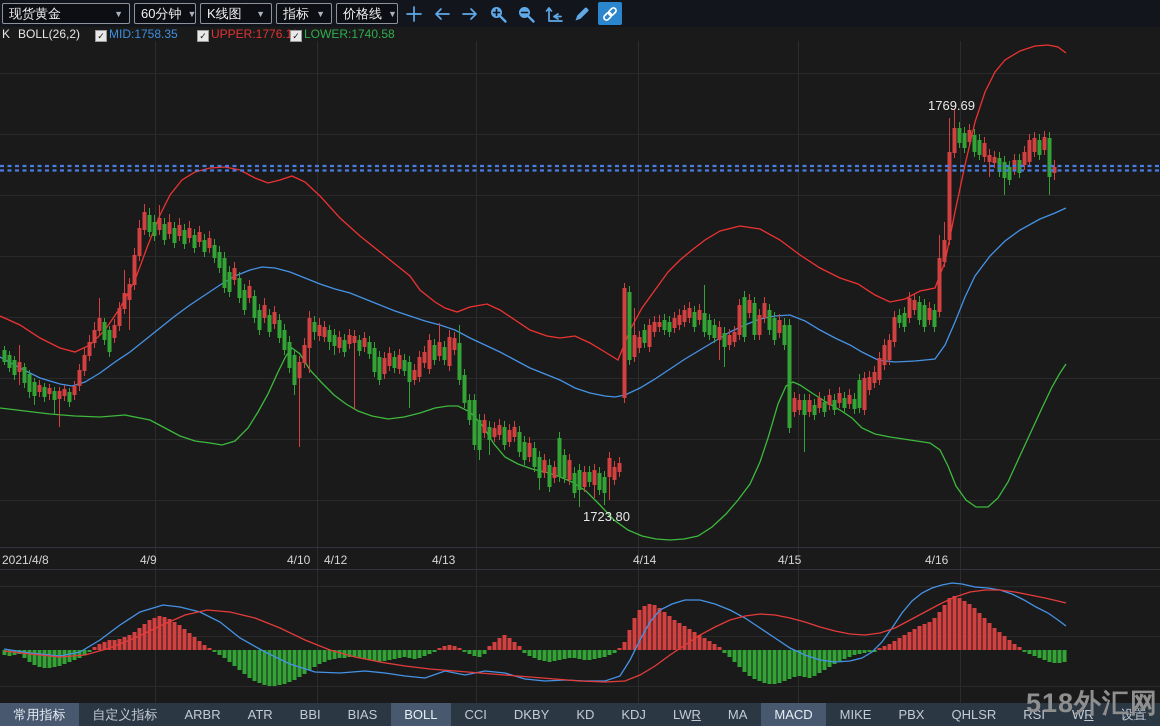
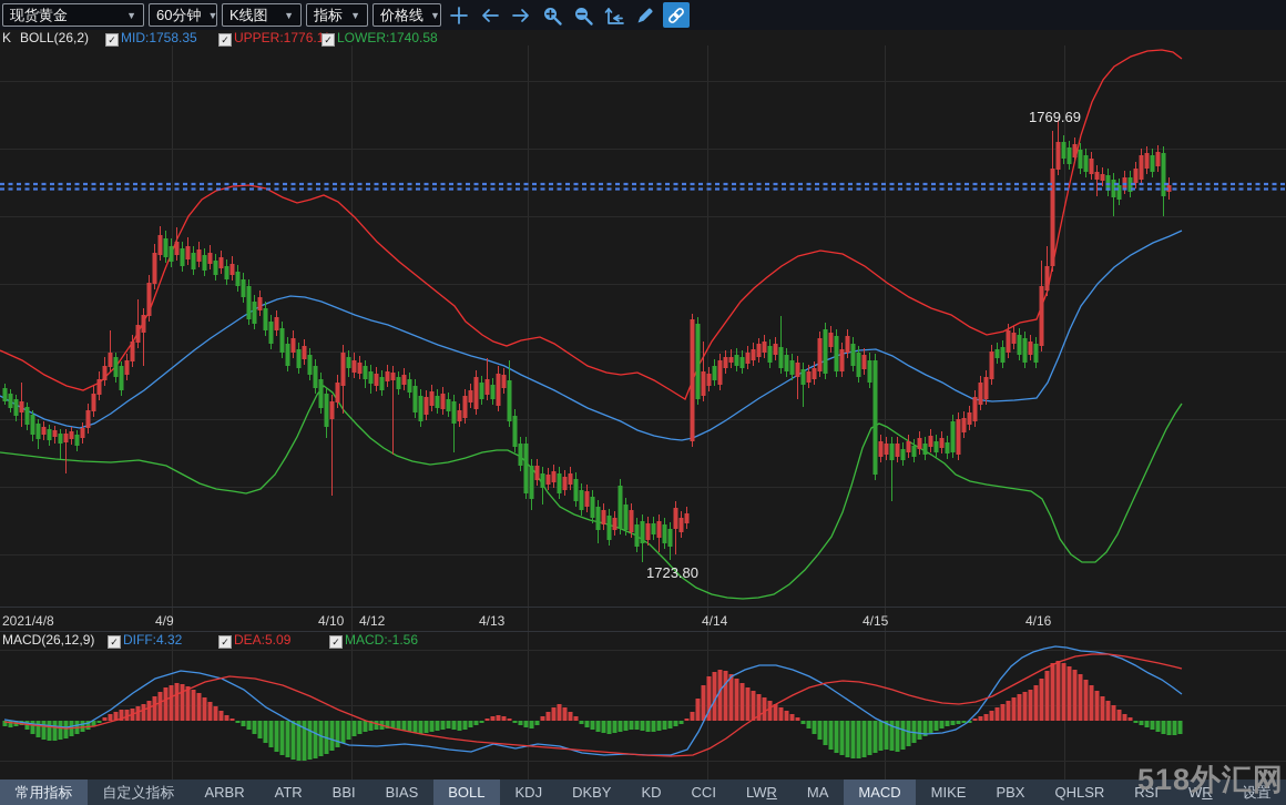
  1769.69
  1723.80
  现货黄金
  ▼
  60分钟
  ▼
  K线图
  ▼
  指标
  ▼
  价格线
  ▼
  K
  BOLL(26,2)
  ✓ MID:1758.35
  ✓ UPPER:1776.1
  ✓ LOWER:1740.58
  2021/4/8
  4/9
  4/10
  4/12
  4/13
  4/14
  4/15
  4/16
+ MACD(26,12,9)
+ ✓ DIFF:4.32
+ ✓ DEA:5.09
+ ✓ MACD:-1.56
  常用指标
  自定义指标
  ARBR
  ATR
  BBI
  BIAS
  BOLL
- CCI
+ KDJ
  DKBY
  KD
- KDJ
+ CCI
  LW
  R
  MA
  MACD
  MIKE
  PBX
  QHLSR
  RSI
  W
  R
  设置
  518外汇网
